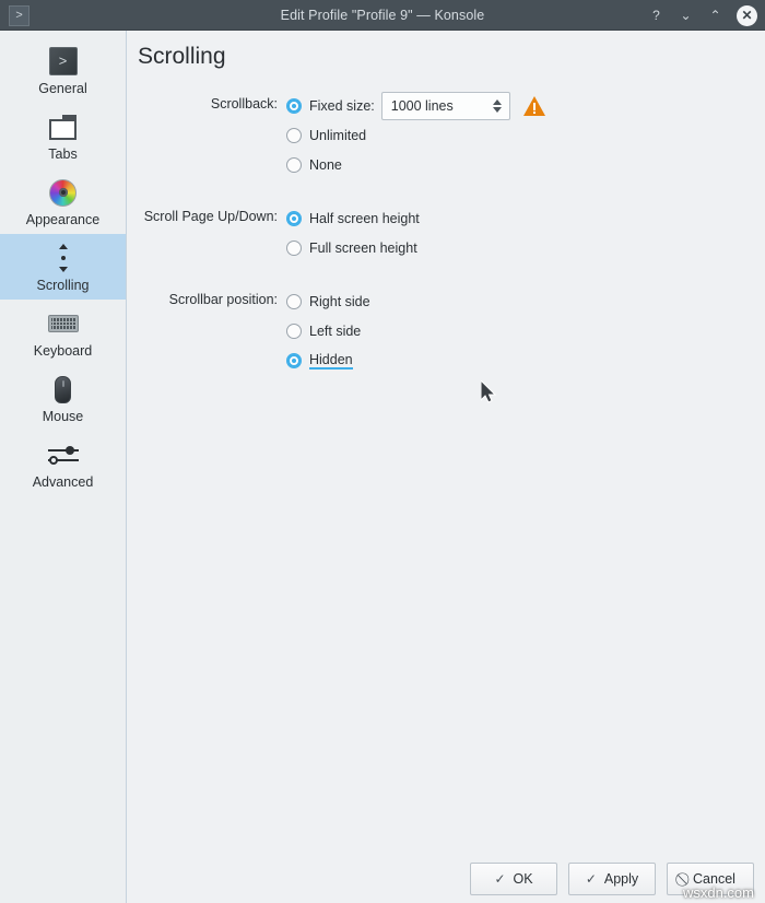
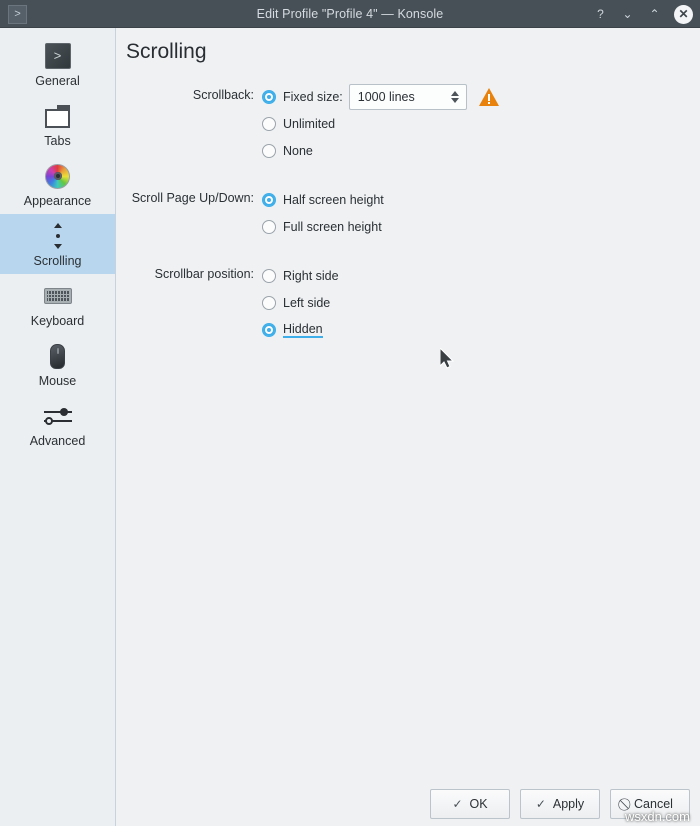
  >
- Edit Profile "Profile 9" — Konsole
+ Edit Profile "Profile 4" — Konsole
  ?
  ⌄
  ⌃
  ✕
  >
  General
  Tabs
  Appearance
  Scrolling
  Keyboard
  Mouse
  Advanced
  Scrolling
  Scrollback:
  Fixed size:
  1000 lines
  Unlimited
  None
  Scroll Page Up/Down:
  Half screen height
  Full screen height
  Scrollbar position:
  Right side
  Left side
  Hidden
  ✓
  OK
  ✓
  Apply
  Cancel
  wsxdn.com
